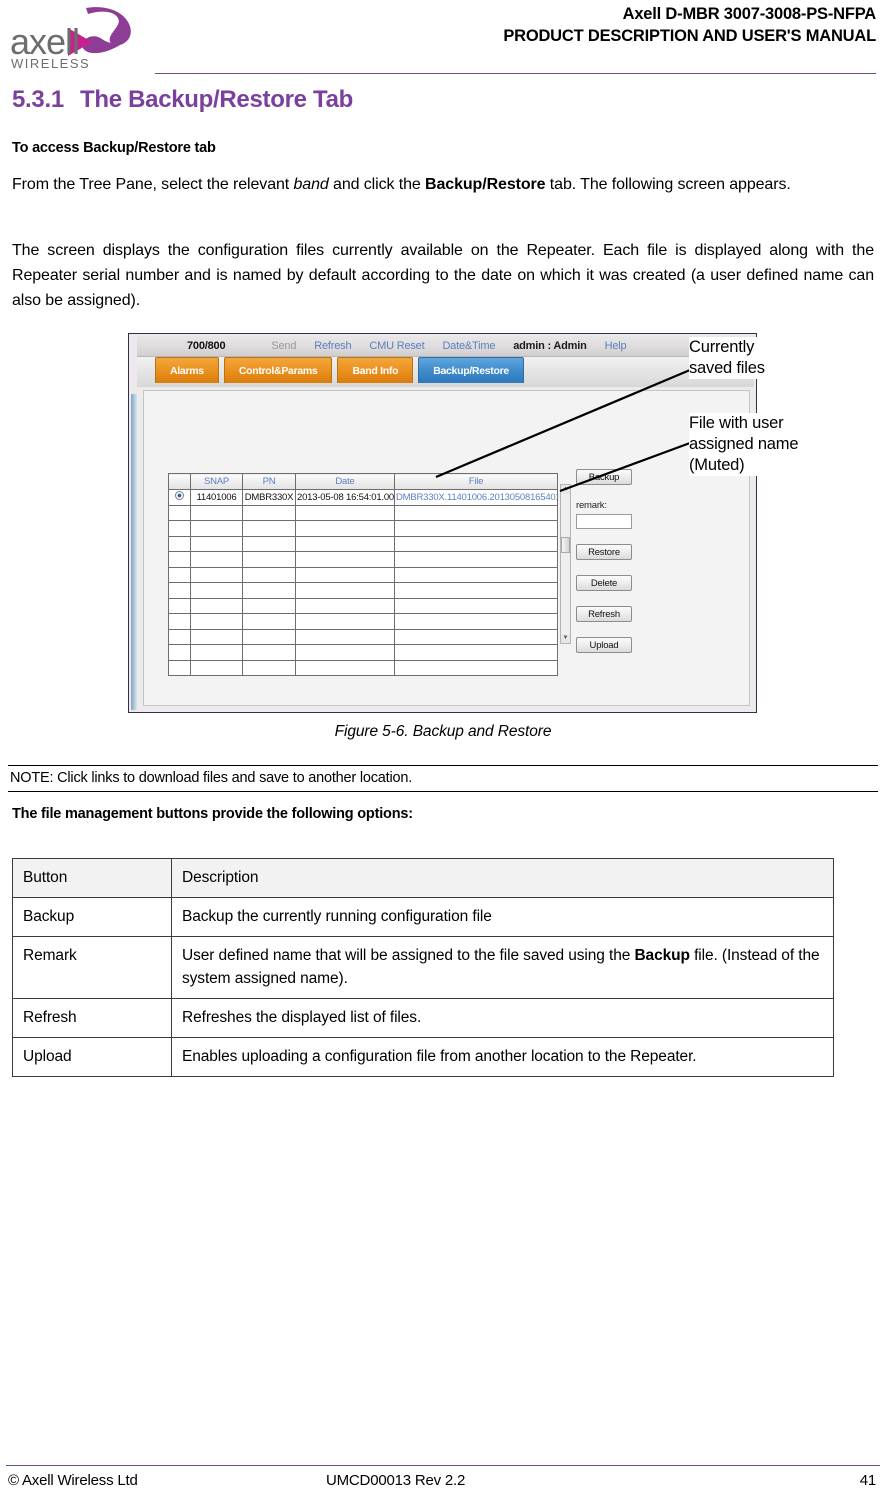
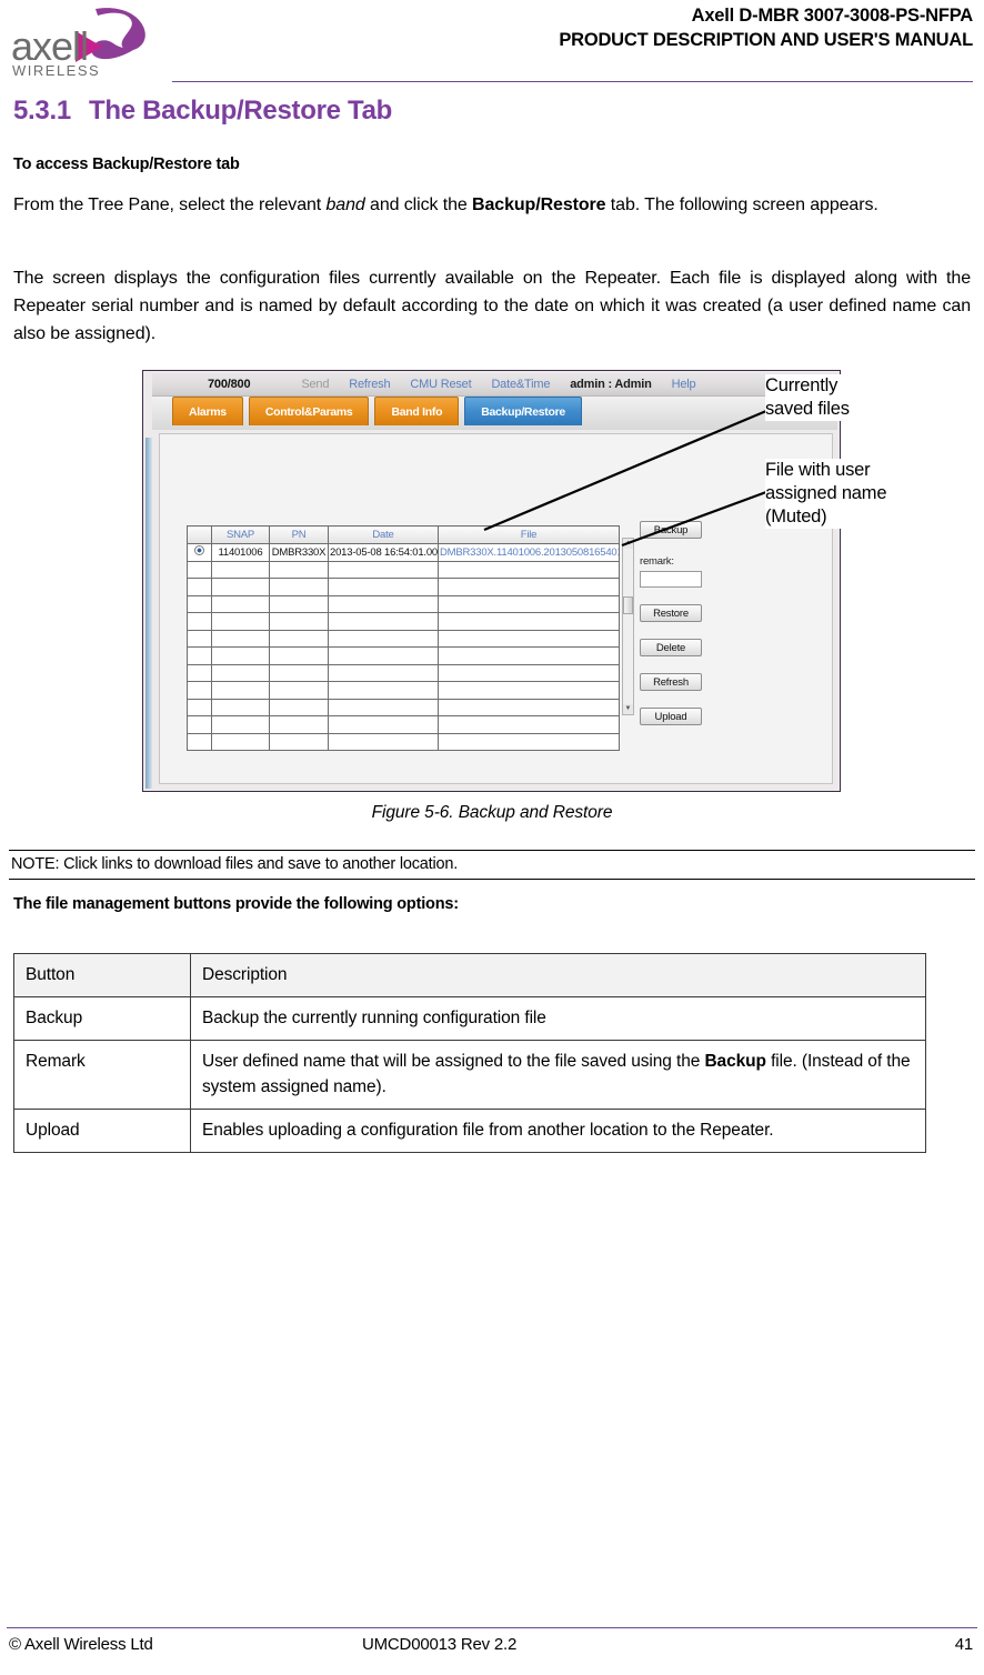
  axell
  WIRELESS
  Axell D-MBR 3007-3008-PS-NFPA
  PRODUCT DESCRIPTION AND USER'S MANUAL
  5.3.1 The Backup/Restore Tab
  To access Backup/Restore tab
  From the Tree Pane, select the relevant band and click the Backup/Restore tab. The following screen appears.
  The screen displays the configuration files currently available on the Repeater. Each file is displayed along with the Repeater serial number and is named by default according to the date on which it was created (a user defined name can also be assigned).
  700/800
  Send
  Refresh
  CMU Reset
  Date&Time
  admin : Admin
  Help
  Alarms
  Control&Params
  Band Info
  Backup/Restore
  	SNAP	PN	Date	File
  	11401006	DMBR330X	2013-05-08 16:54:01.00	DMBR330X.11401006.2013050816540
  Bckup
  remark:
  Restore
  Delete
  Refresh
  Upload
  Currently
  saved files
  File with user
  assigned name
  (Muted)
  Figure 5-6. Backup and Restore
  NOTE: Click links to download files and save to another location.
  The file management buttons provide the following options:
  Button	Description
  Backup	Backup the currently running configuration file
  Remark	User defined name that will be assigned to the file saved using the Backup file. (Instead of the system assigned name).
- Refresh	Refreshes the displayed list of files.
  Upload	Enables uploading a configuration file from another location to the Repeater.
  © Axell Wireless Ltd
  UMCD00013 Rev 2.2
  41
